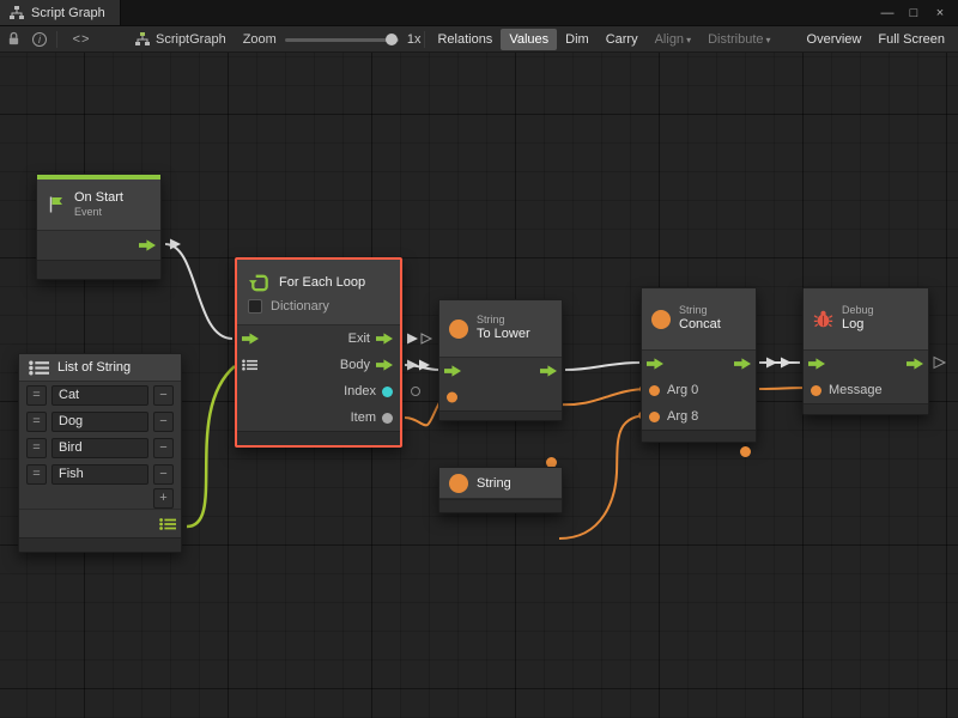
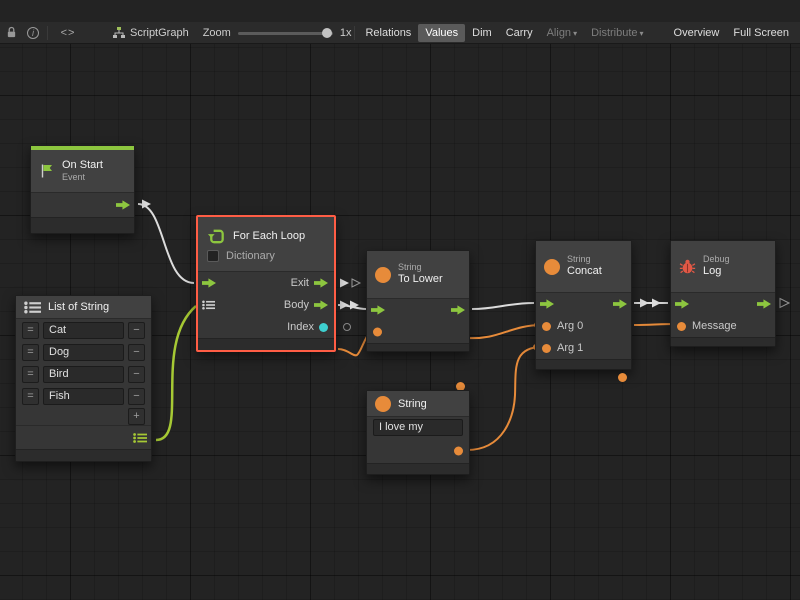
- Script Graph
- —
- □
- ×
  i
  <>
  ScriptGraph
  Zoom
  1x
  Relations
  Values
  Dim
  Carry
  Align ▾
  Distribute ▾
  Overview
  Full Screen
  On Start
  Event
  List of String
  =
  Cat
  −
  =
  Dog
  −
  =
  Bird
  −
  =
  Fish
  −
  +
  For Each Loop
  Dictionary
  Exit
  Body
  Index
- Item
  String
  To Lower
  String
+ I love my
  String
  Concat
  Arg 0
- Arg 8
+ Arg 1
  Debug
  Log
  Message
